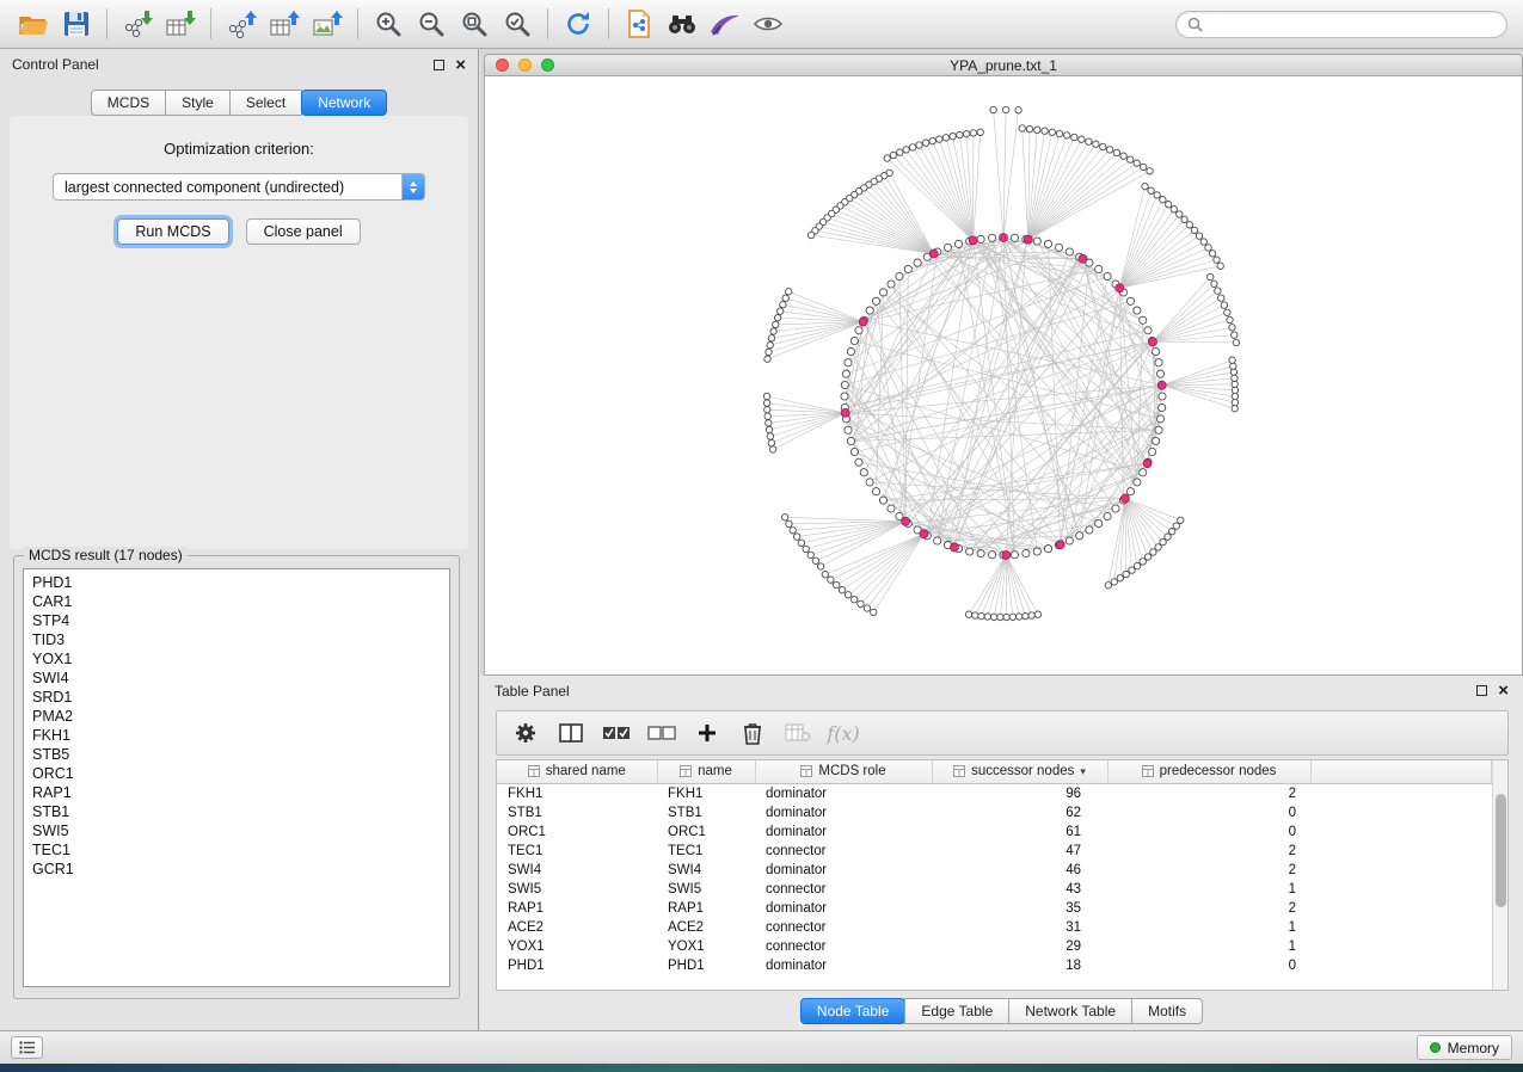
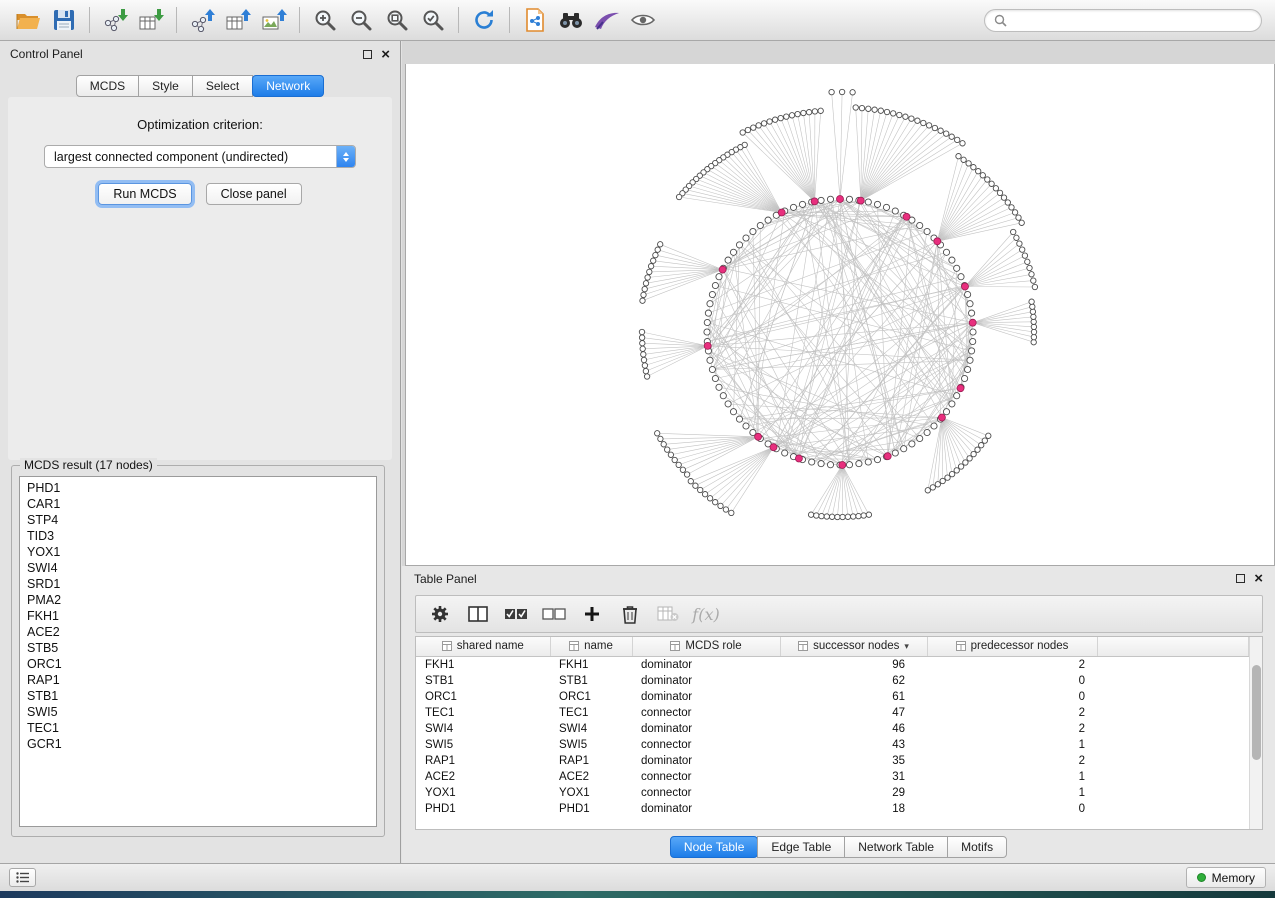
  Control Panel
  ×
  MCDS
  Style
  Select
  Network
  Optimization criterion:
  largest connected component (undirected)
  Run MCDS
  Close panel
  MCDS result (17 nodes)
  PHD1
  CAR1
  STP4
  TID3
  YOX1
  SWI4
  SRD1
  PMA2
  FKH1
+ ACE2
  STB5
  ORC1
  RAP1
  STB1
  SWI5
  TEC1
  GCR1
- YPA_prune.txt_1
  Table Panel
  ×
  f(x)
  shared name	name	MCDS role	successor nodes ▾	predecessor nodes
  FKH1	FKH1	dominator	96	2
  STB1	STB1	dominator	62	0
  ORC1	ORC1	dominator	61	0
  TEC1	TEC1	connector	47	2
  SWI4	SWI4	dominator	46	2
  SWI5	SWI5	connector	43	1
  RAP1	RAP1	dominator	35	2
  ACE2	ACE2	connector	31	1
  YOX1	YOX1	connector	29	1
  PHD1	PHD1	dominator	18	0
  Node Table
  Edge Table
  Network Table
  Motifs
  Memory
